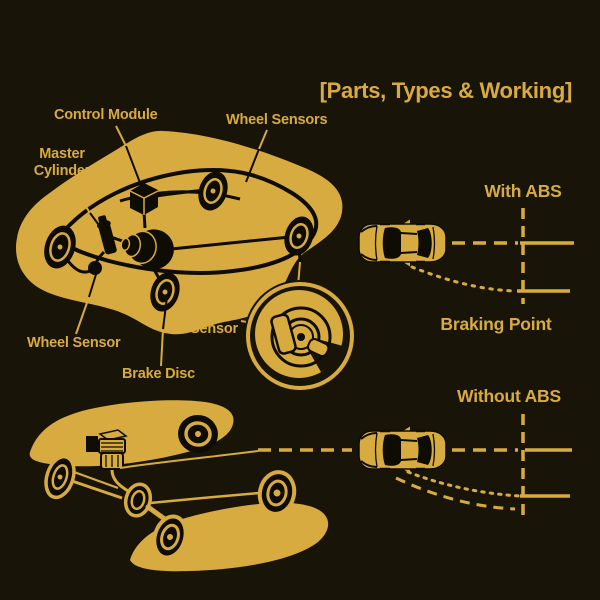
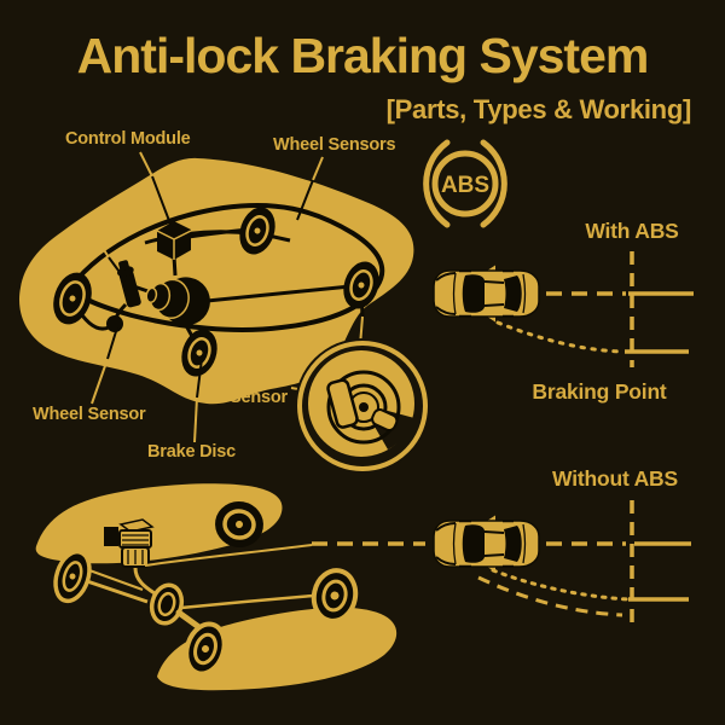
+ ABS
+ Anti-lock Braking System
  [Parts, Types & Working]
  Control Module
  Wheel Sensors
- Master Cylinder
  Wheel Sensor
  Brake Disc
  Wheel Sensor
  With ABS
  Braking Point
  Without ABS
